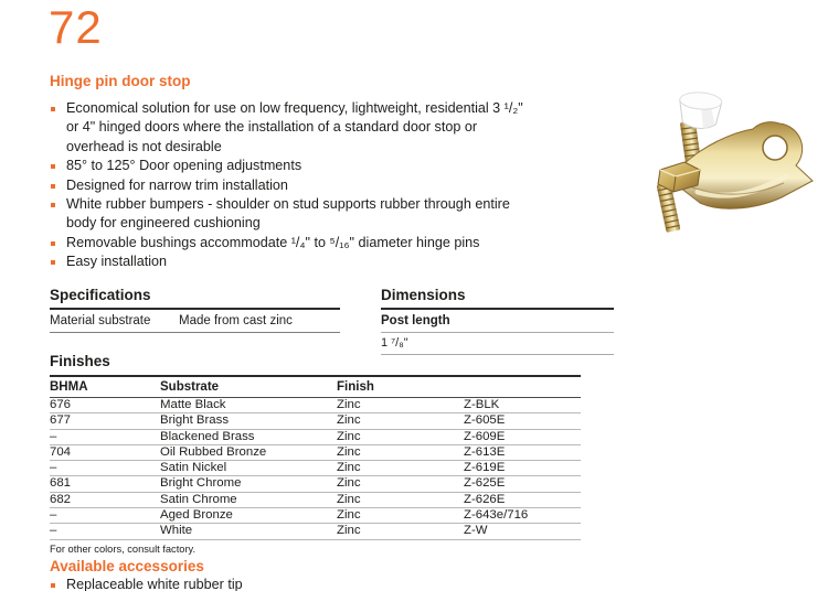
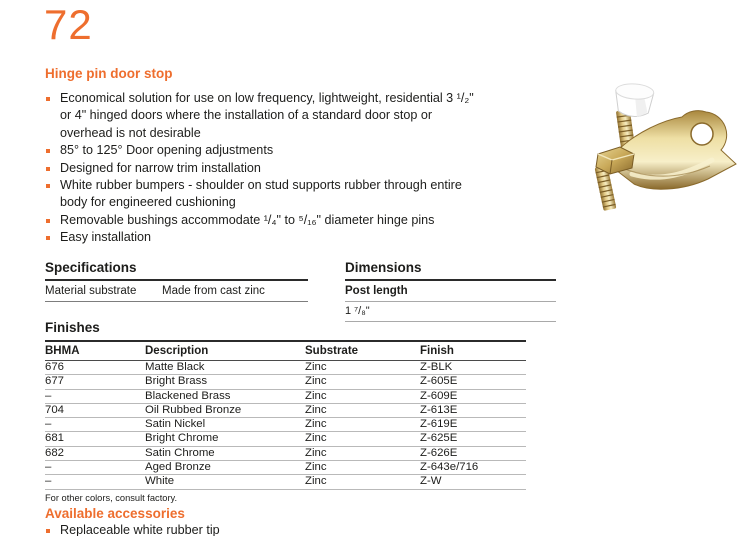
  72
  Hinge pin door stop
  Economical solution for use on low frequency, lightweight, residential 3 ¹/₂"
  or 4" hinged doors where the installation of a standard door stop or
  overhead is not desirable
  85° to 125° Door opening adjustments
  Designed for narrow trim installation
  White rubber bumpers - shoulder on stud supports rubber through entire
  body for engineered cushioning
  Removable bushings accommodate ¹/₄" to ⁵/₁₆" diameter hinge pins
  Easy installation
  Specifications
  Material substrate
  Made from cast zinc
  Dimensions
  Post length
  1 ⁷/₈"
  Finishes
  BHMA
+ Description
  Substrate
  Finish
  676
  Matte Black
  Zinc
  Z-BLK
  677
  Bright Brass
  Zinc
  Z-605E
  –
  Blackened Brass
  Zinc
  Z-609E
  704
  Oil Rubbed Bronze
  Zinc
  Z-613E
  –
  Satin Nickel
  Zinc
  Z-619E
  681
  Bright Chrome
  Zinc
  Z-625E
  682
  Satin Chrome
  Zinc
  Z-626E
  –
  Aged Bronze
  Zinc
  Z-643e/716
  –
  White
  Zinc
  Z-W
  For other colors, consult factory.
  Available accessories
  Replaceable white rubber tip
